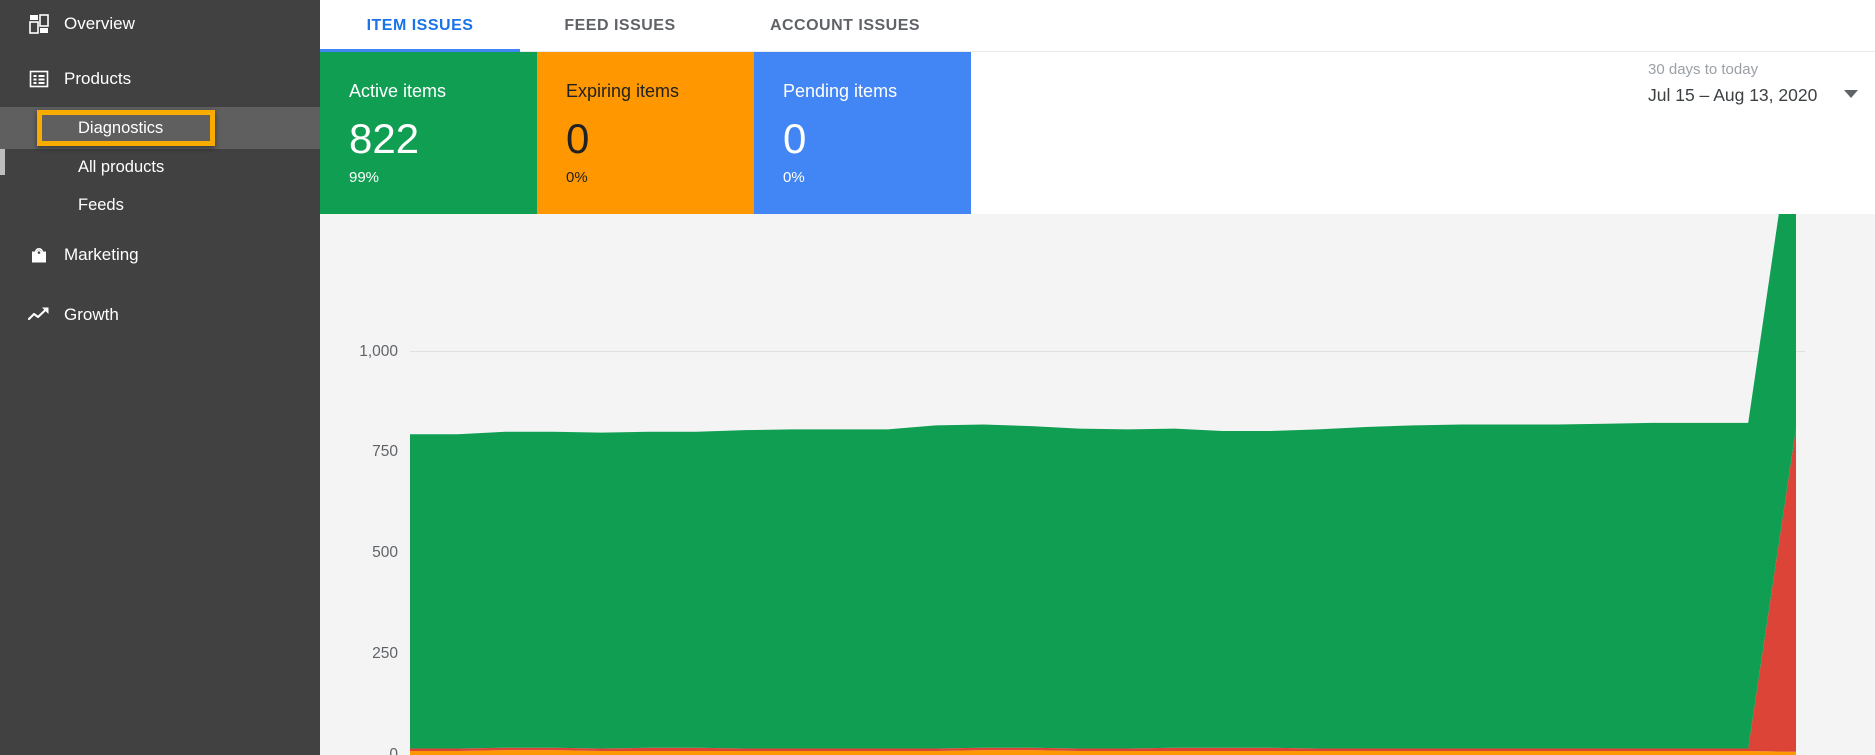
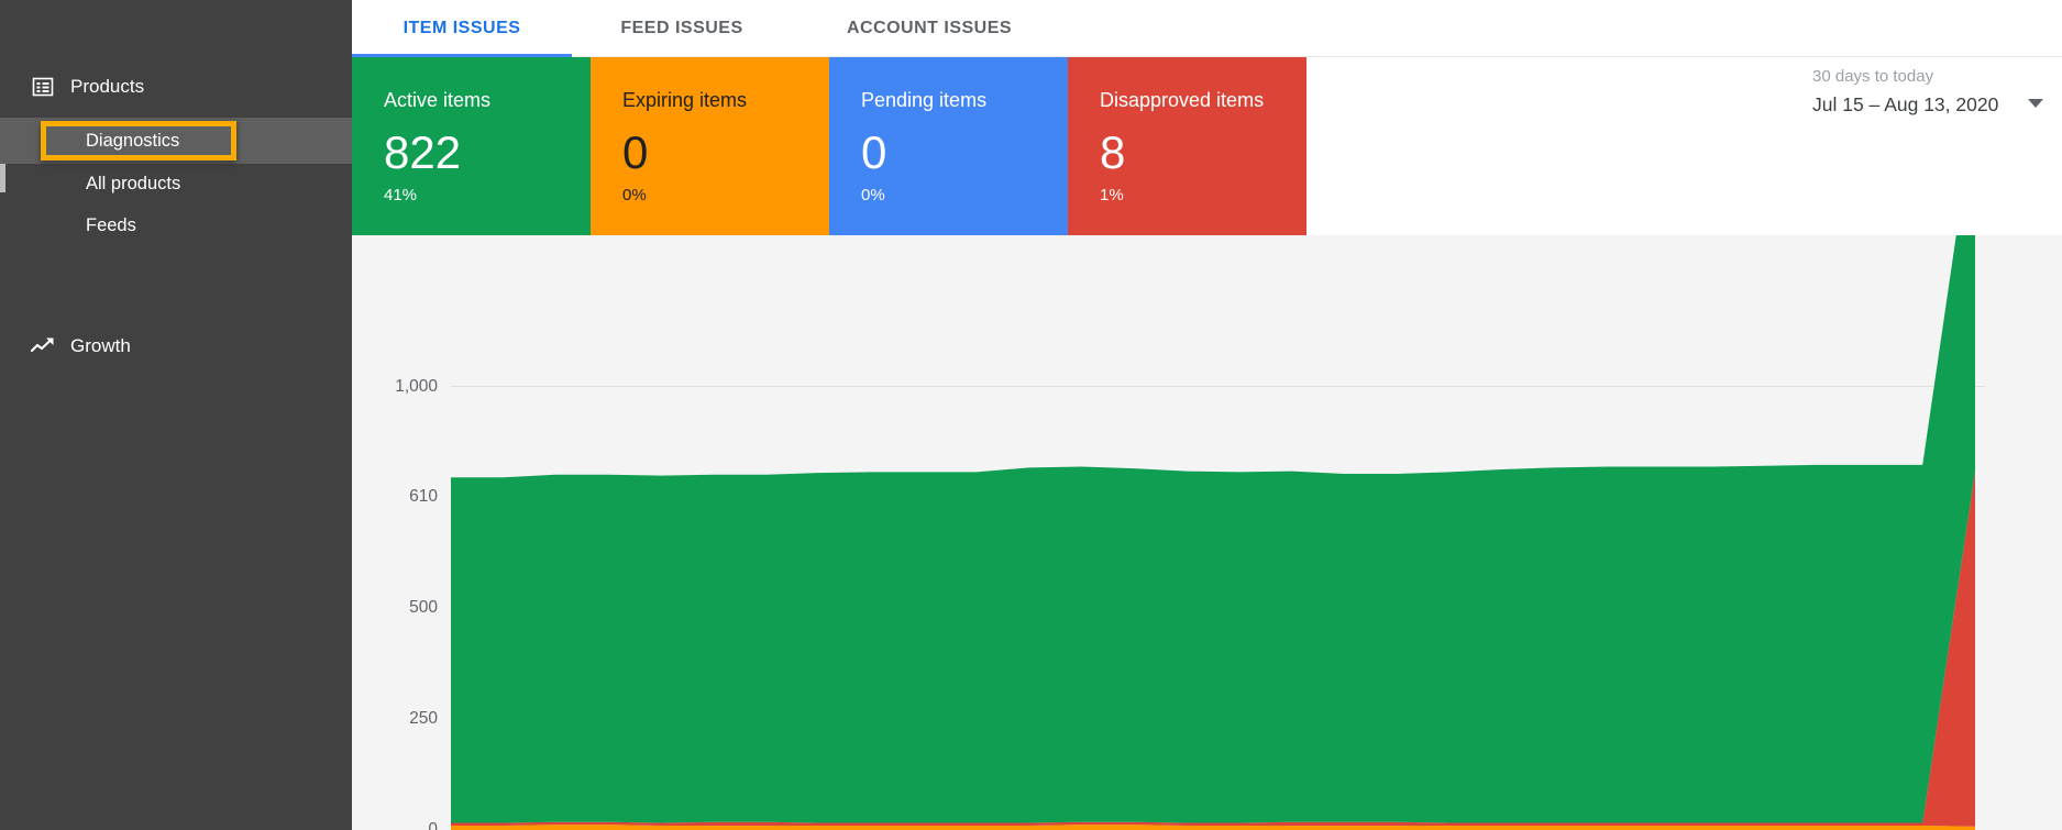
- Overview
  Products
  Diagnostics
  All products
  Feeds
- Marketing
  Growth
  ITEM ISSUES
  FEED ISSUES
  ACCOUNT ISSUES
  Active items
  822
- 99%
+ 41%
  Expiring items
  0
  0%
  Pending items
  0
  0%
+ Disapproved items
+ 8
+ 1%
  30 days to today
  Jul 15 – Aug 13, 2020
  1,000
- 750
+ 610
  500
  250
